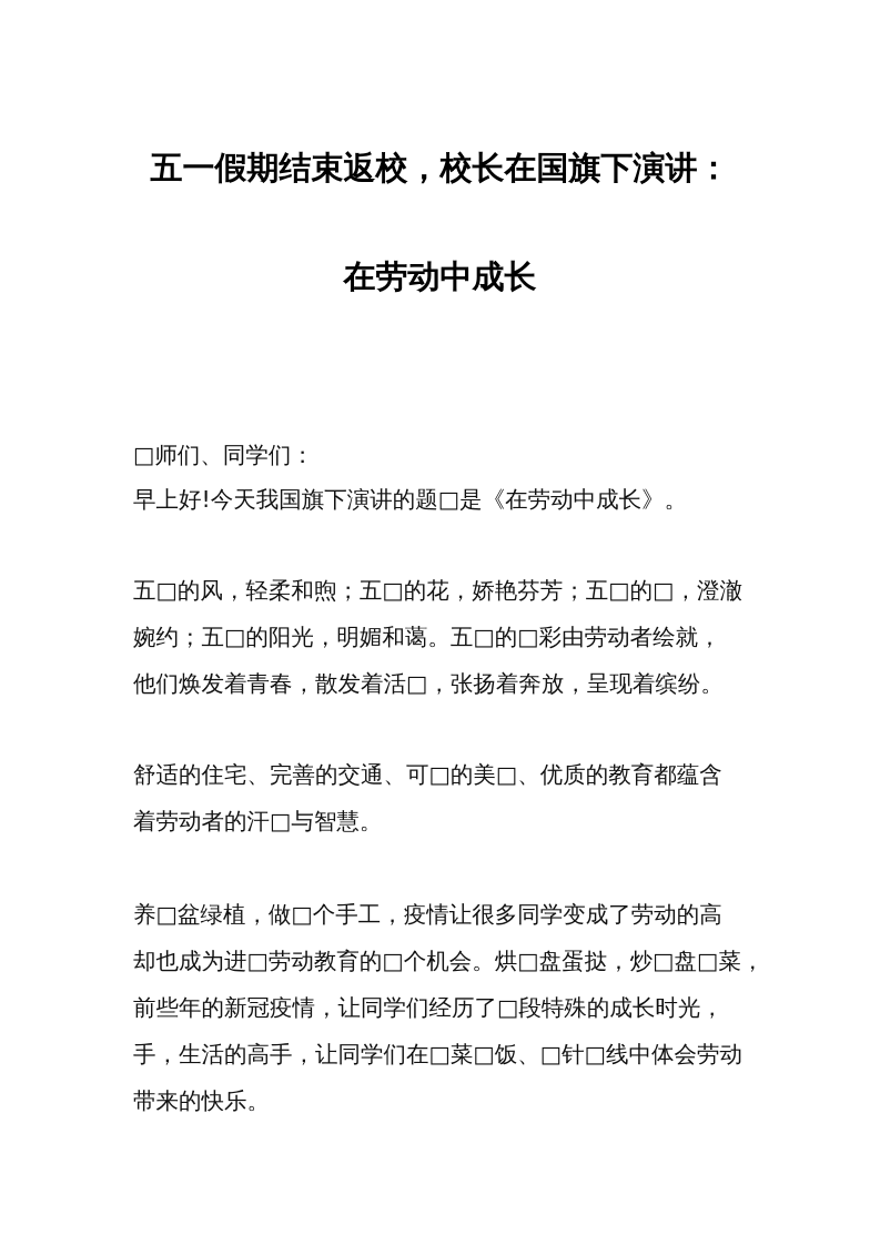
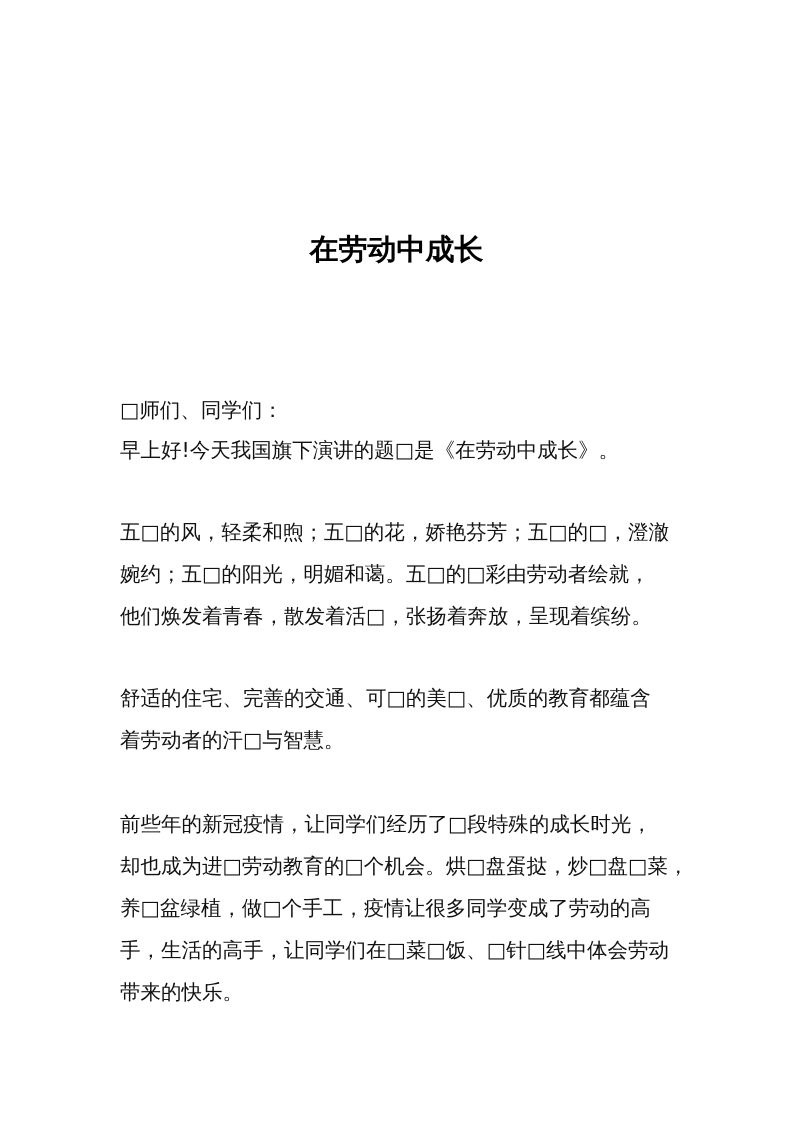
- 五一假期结束返校，校长在国旗下演讲：
  在劳动中成长
  □师们、同学们：
  早上好!今天我国旗下演讲的题□是《在劳动中成长》。
  五□的风，轻柔和煦；五□的花，娇艳芬芳；五□的□，澄澈
  婉约；五□的阳光，明媚和蔼。五□的□彩由劳动者绘就，
  他们焕发着青春，散发着活□，张扬着奔放，呈现着缤纷。
  舒适的住宅、完善的交通、可□的美□、优质的教育都蕴含
  着劳动者的汗□与智慧。
- 养□盆绿植，做□个手工，疫情让很多同学变成了劳动的高
+ 前些年的新冠疫情，让同学们经历了□段特殊的成长时光，
  却也成为进□劳动教育的□个机会。烘□盘蛋挞，炒□盘□菜，
- 前些年的新冠疫情，让同学们经历了□段特殊的成长时光，
+ 养□盆绿植，做□个手工，疫情让很多同学变成了劳动的高
  手，生活的高手，让同学们在□菜□饭、□针□线中体会劳动
  带来的快乐。
